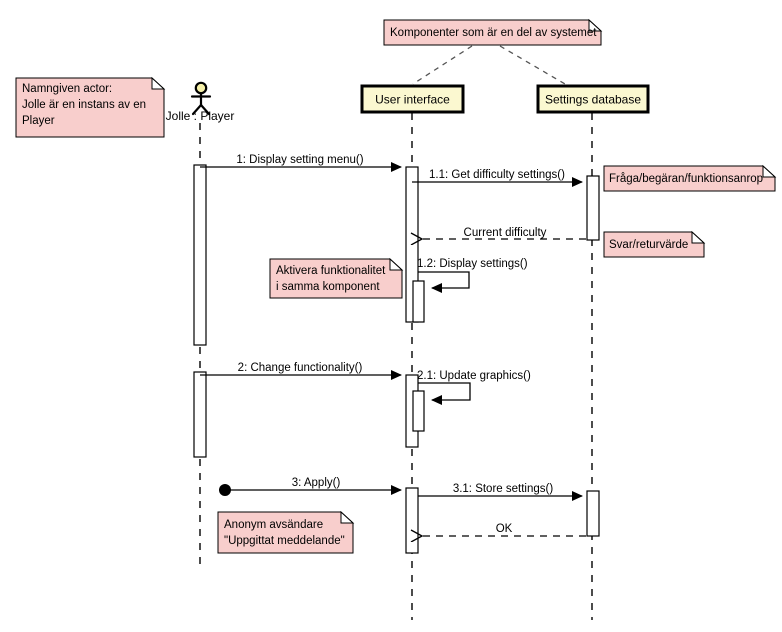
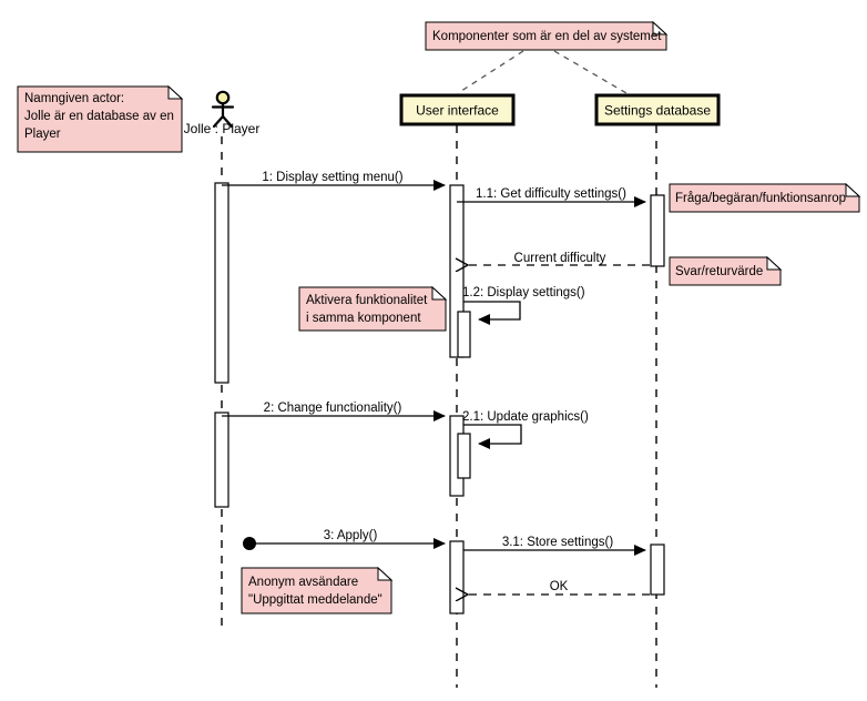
  Jolle : Player
  User interface
  Settings database
  Komponenter som är en del av systemet
  Namngiven actor:
- Jolle är en instans av en
+ Jolle är en database av en
  Player
  Fråga/begäran/funktionsanrop
  Svar/returvärde
  Aktivera funktionalitet
  i samma komponent
  Anonym avsändare
  "Uppgittat meddelande"
  1: Display setting menu()
  1.1: Get difficulty settings()
  Current difficulty
  1.2: Display settings()
  2: Change functionality()
  2.1: Update graphics()
  3: Apply()
  3.1: Store settings()
  OK
